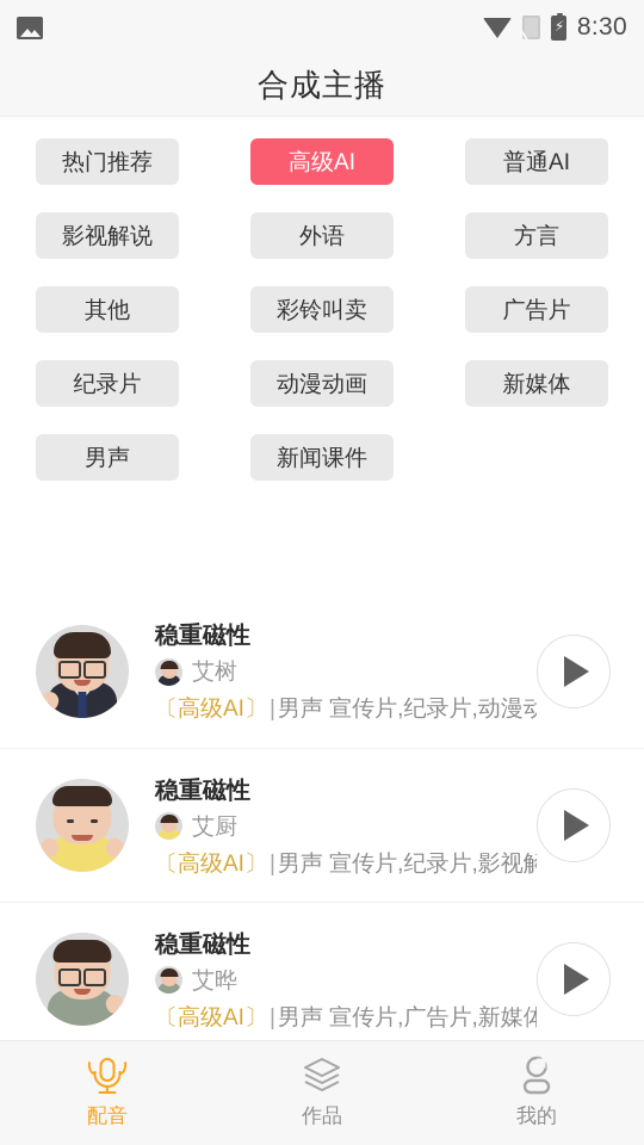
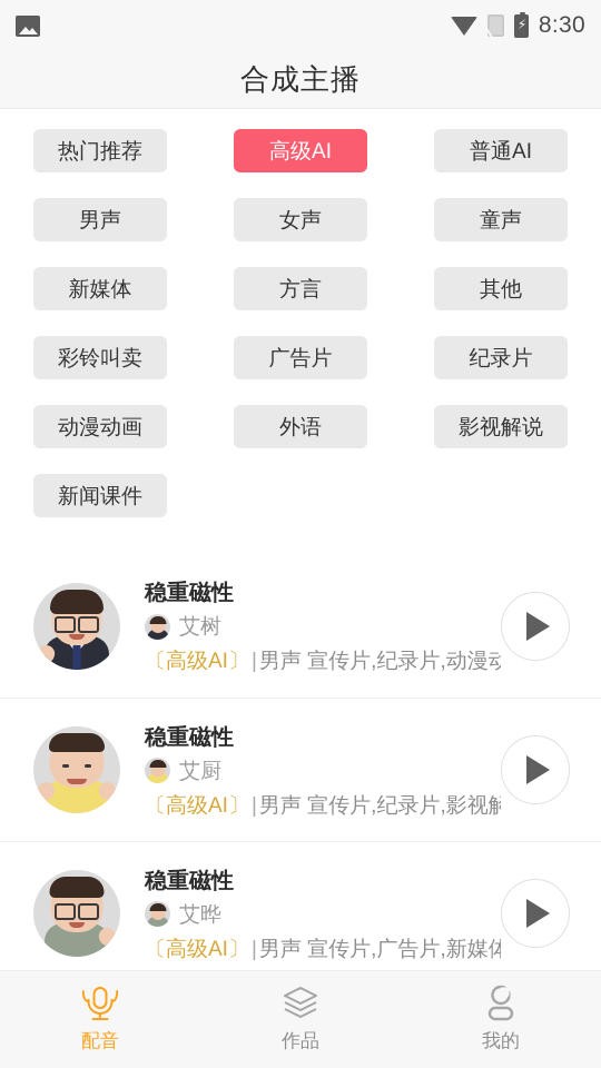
  8:30
  合成主播
  热门推荐
  高级AI
  普通AI
- 影视解说
+ 男声
+ 女声
+ 童声
- 外语
+ 新媒体
  方言
  其他
  彩铃叫卖
  广告片
  纪录片
  动漫动画
- 新媒体
+ 外语
- 男声
+ 影视解说
  新闻课件
  稳重磁性
  艾树
  〔高级AI〕|男声 宣传片,纪录片,动漫动
  稳重磁性
  艾厨
  〔高级AI〕|男声 宣传片,纪录片,影视解
  稳重磁性
  艾晔
  〔高级AI〕|男声 宣传片,广告片,新媒体
  配音
  作品
  我的
